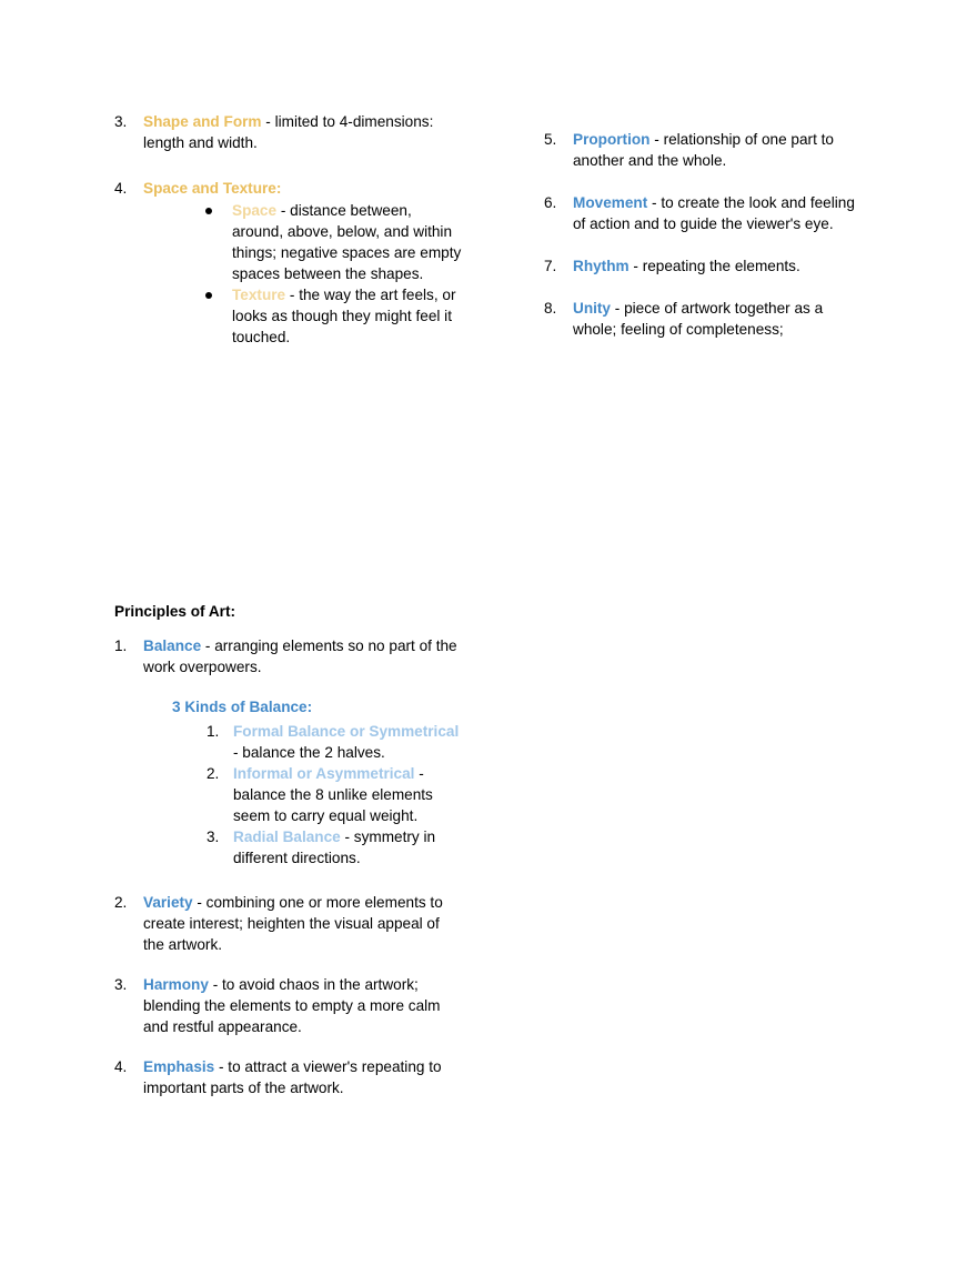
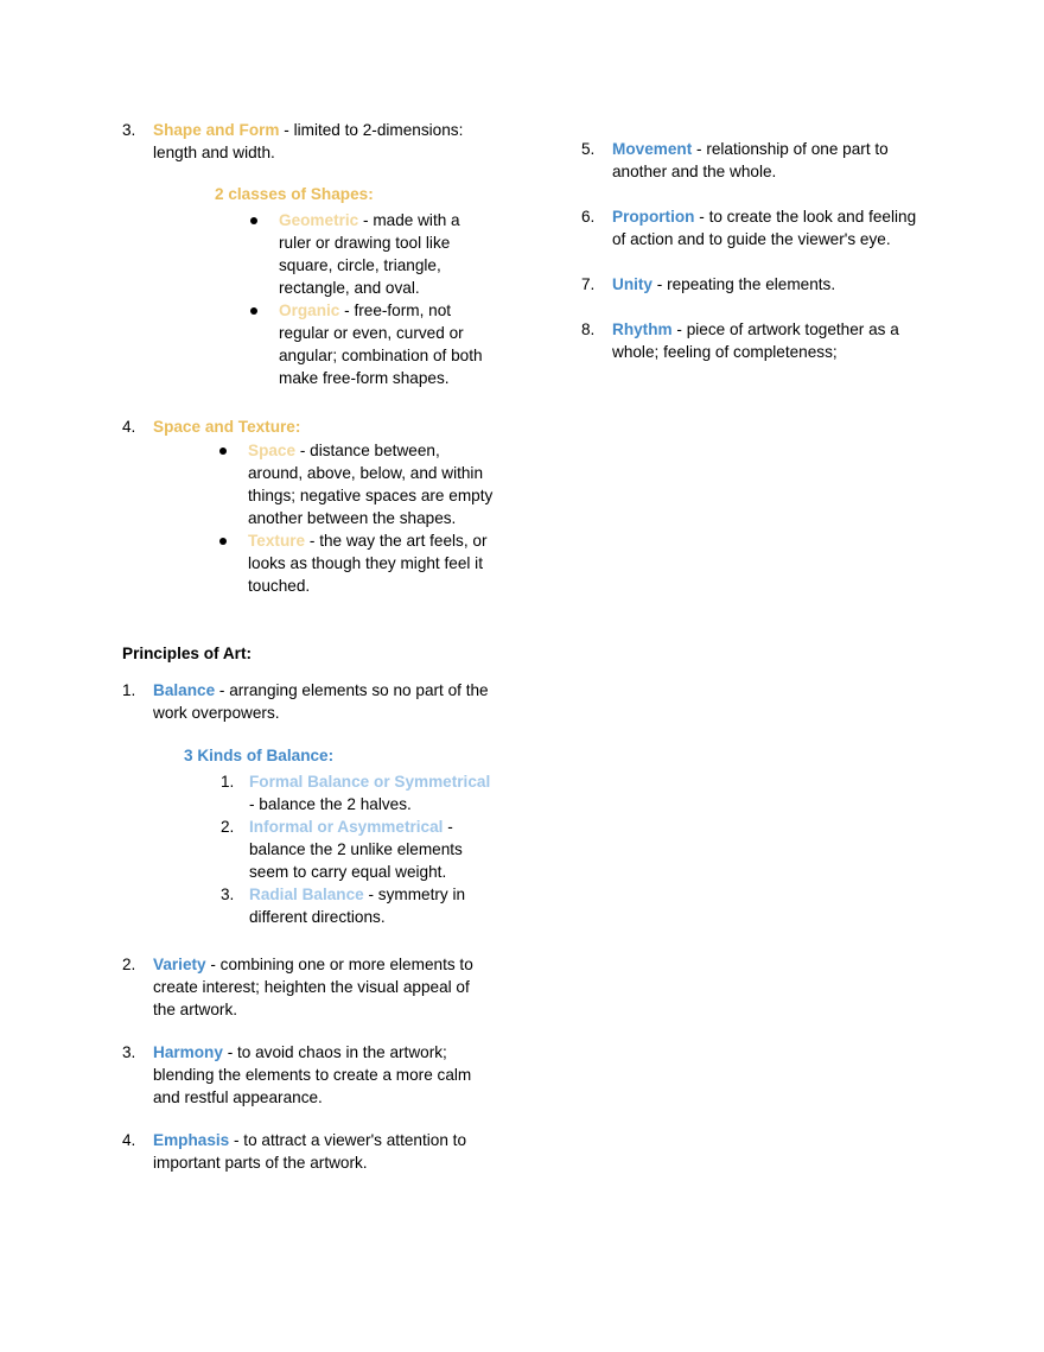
  3.
- Shape and Form - limited to 4-dimensions: length and width.
+ Shape and Form - limited to 2-dimensions: length and width.
+ 2 classes of Shapes:
+ Geometric - made with a ruler or drawing tool like square, circle, triangle, rectangle, and oval.
+ Organic - free-form, not regular or even, curved or angular; combination of both make free-form shapes.
  4.
  Space and Texture:
- Space - distance between, around, above, below, and within things; negative spaces are empty spaces between the shapes.
+ Space - distance between, around, above, below, and within things; negative spaces are empty another between the shapes.
  Texture - the way the art feels, or looks as though they might feel it touched.
  Principles of Art:
  1.
  Balance - arranging elements so no part of the work overpowers.
  3 Kinds of Balance:
  1.
  Formal Balance or Symmetrical - balance the 2 halves.
  2.
- Informal or Asymmetrical - balance the 8 unlike elements seem to carry equal weight.
+ Informal or Asymmetrical - balance the 2 unlike elements seem to carry equal weight.
  3.
  Radial Balance - symmetry in different directions.
  2.
  Variety - combining one or more elements to create interest; heighten the visual appeal of the artwork.
  3.
- Harmony - to avoid chaos in the artwork; blending the elements to empty a more calm and restful appearance.
+ Harmony - to avoid chaos in the artwork; blending the elements to create a more calm and restful appearance.
  4.
- Emphasis - to attract a viewer's repeating to important parts of the artwork.
+ Emphasis - to attract a viewer's attention to important parts of the artwork.
  5.
- Proportion - relationship of one part to another and the whole.
+ Movement - relationship of one part to another and the whole.
  6.
- Movement - to create the look and feeling of action and to guide the viewer's eye.
+ Proportion - to create the look and feeling of action and to guide the viewer's eye.
  7.
- Rhythm - repeating the elements.
+ Unity - repeating the elements.
  8.
- Unity - piece of artwork together as a whole; feeling of completeness;
+ Rhythm - piece of artwork together as a whole; feeling of completeness;
